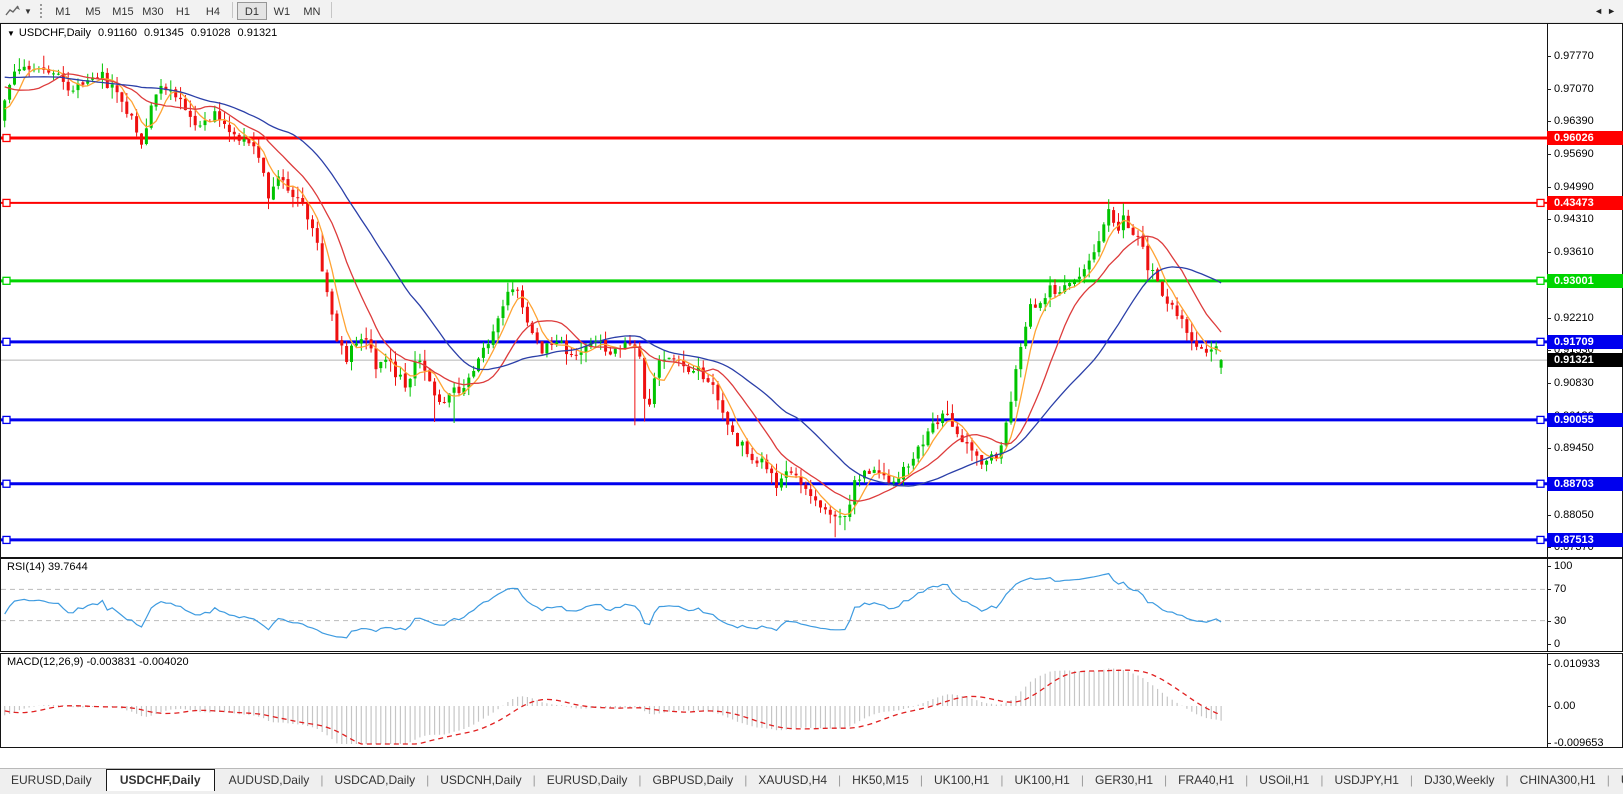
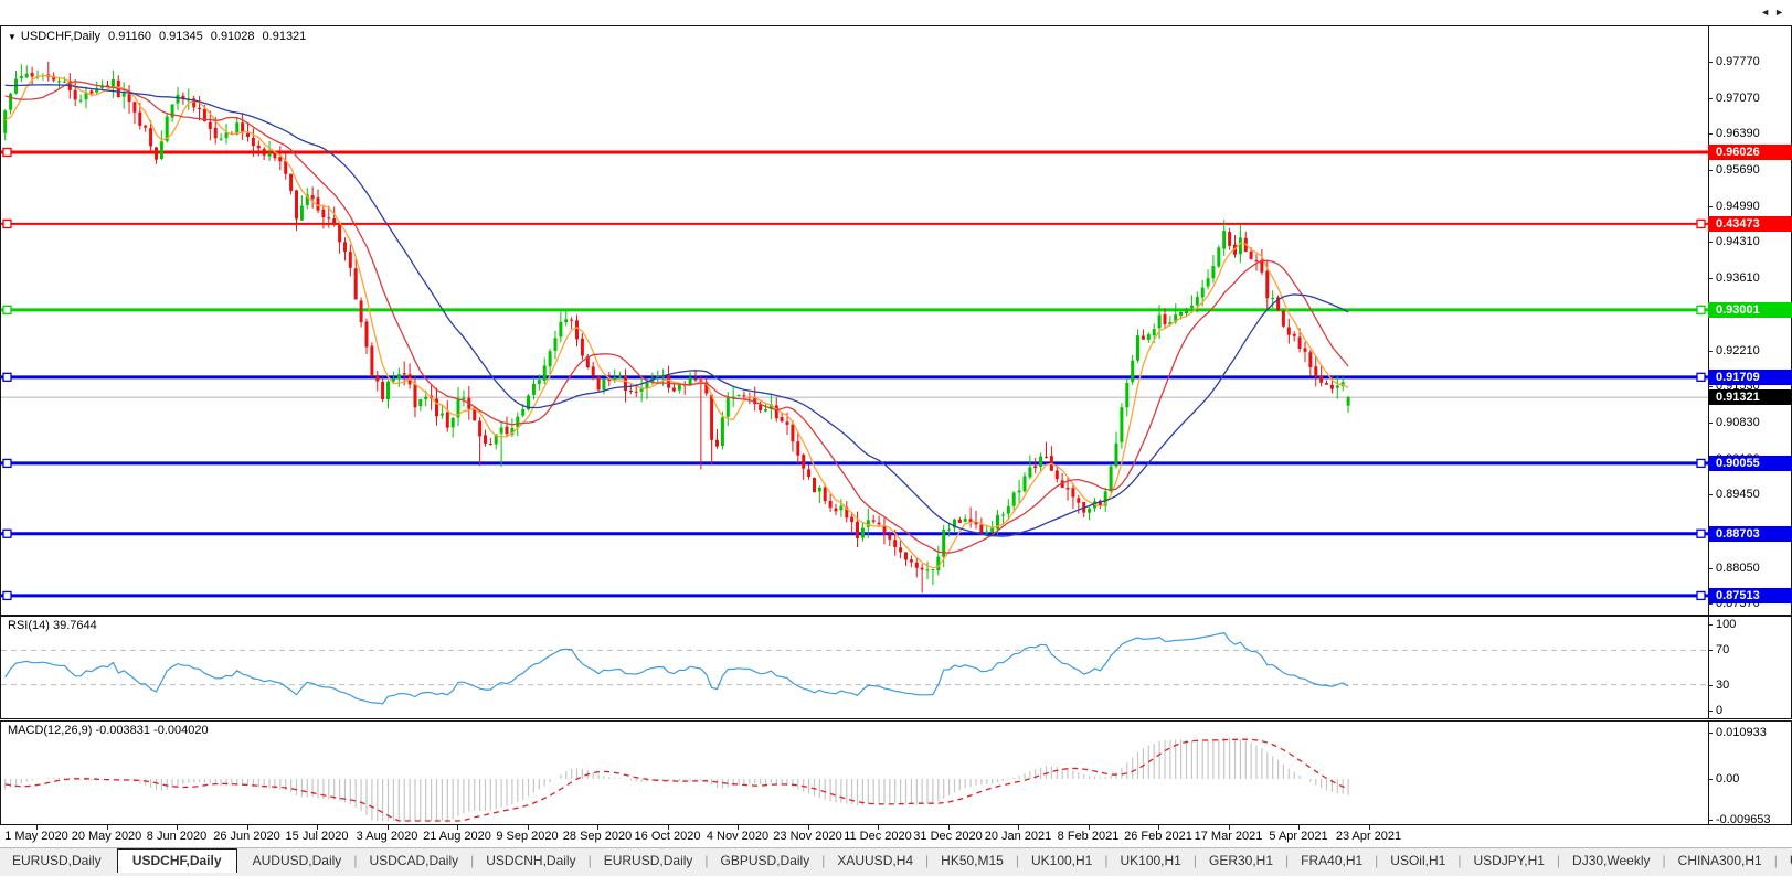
- ▼
- M1
- M5
- M15
- M30
- H1
- H4
- D1
- W1
- MN
  ▼ USDCHF,Daily 0.91160 0.91345 0.91028 0.91321
  RSI(14) 39.7644
  MACD(12,26,9) -0.003831 -0.004020
+ 1 May 2020
+ 20 May 2020
+ 8 Jun 2020
+ 26 Jun 2020
+ 15 Jul 2020
+ 3 Aug 2020
+ 21 Aug 2020
+ 9 Sep 2020
+ 28 Sep 2020
+ 16 Oct 2020
+ 4 Nov 2020
+ 23 Nov 2020
+ 11 Dec 2020
+ 31 Dec 2020
+ 20 Jan 2021
+ 8 Feb 2021
+ 26 Feb 2021
+ 17 Mar 2021
+ 5 Apr 2021
+ 23 Apr 2021
  0.97770
  0.97070
  0.96390
  0.95690
  0.94990
  0.94310
  0.93610
  0.92210
  0.91530
  0.90830
  0.89450
  0.88050
  100
  70
  30
  0
  0.010933
  0.00
  -0.009653
  0.96026
  0.43473
  0.93001
  0.91709
  0.90055
  0.88703
  0.87513
  0.91321
  EURUSD,Daily
  USDCHF,Daily
  AUDUSD,Daily
  |
  USDCAD,Daily
  |
  USDCNH,Daily
  |
  EURUSD,Daily
  |
  GBPUSD,Daily
  |
  XAUUSD,H4
  |
  HK50,M15
  |
  UK100,H1
  |
  UK100,H1
  |
  GER30,H1
  |
  FRA40,H1
  |
  USOil,H1
  |
  USDJPY,H1
  |
  DJ30,Weekly
  |
  CHINA300,H1
  |
  ◄►
